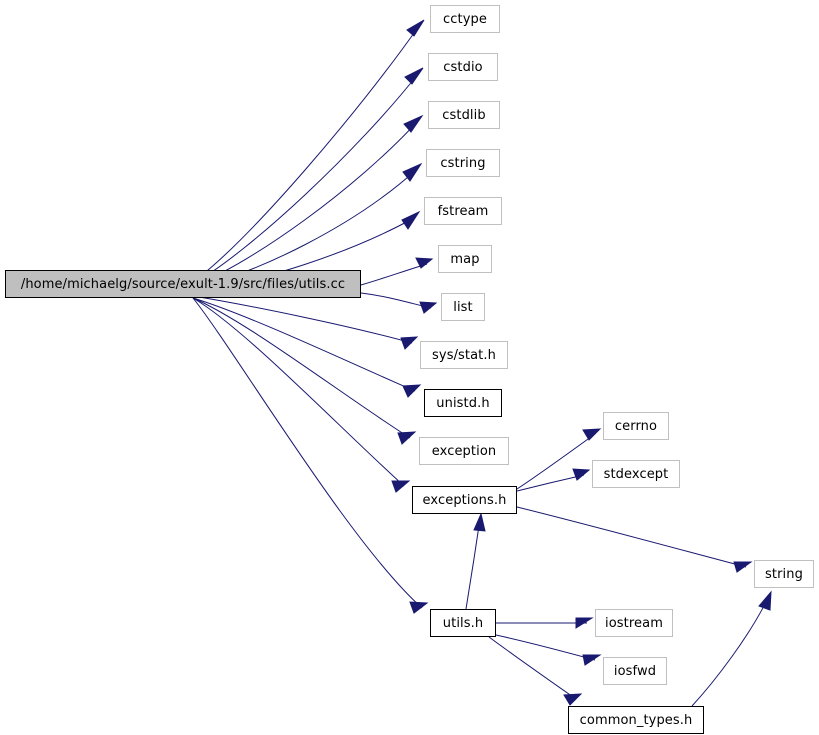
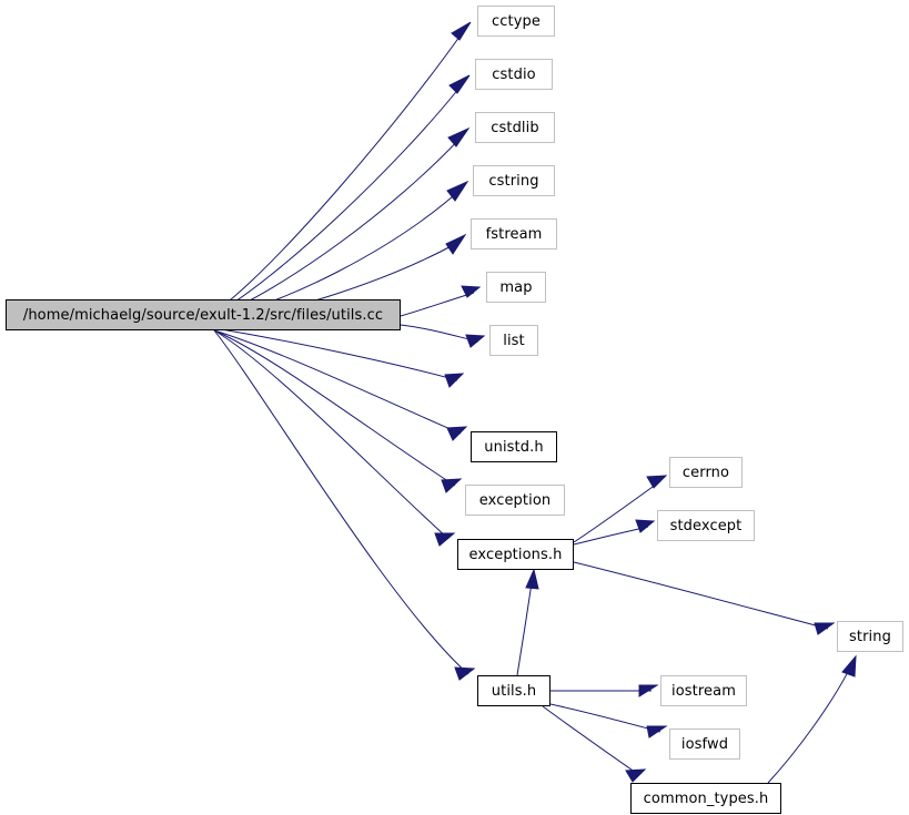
- /home/michaelg/source/exult-1.9/src/files/utils.cc
+ /home/michaelg/source/exult-1.2/src/files/utils.cc
  cctype
  cstdio
  cstdlib
  cstring
  fstream
  map
  list
- sys/stat.h
  unistd.h
  exception
  exceptions.h
  cerrno
  stdexcept
  string
  utils.h
  iostream
  iosfwd
  common_types.h
